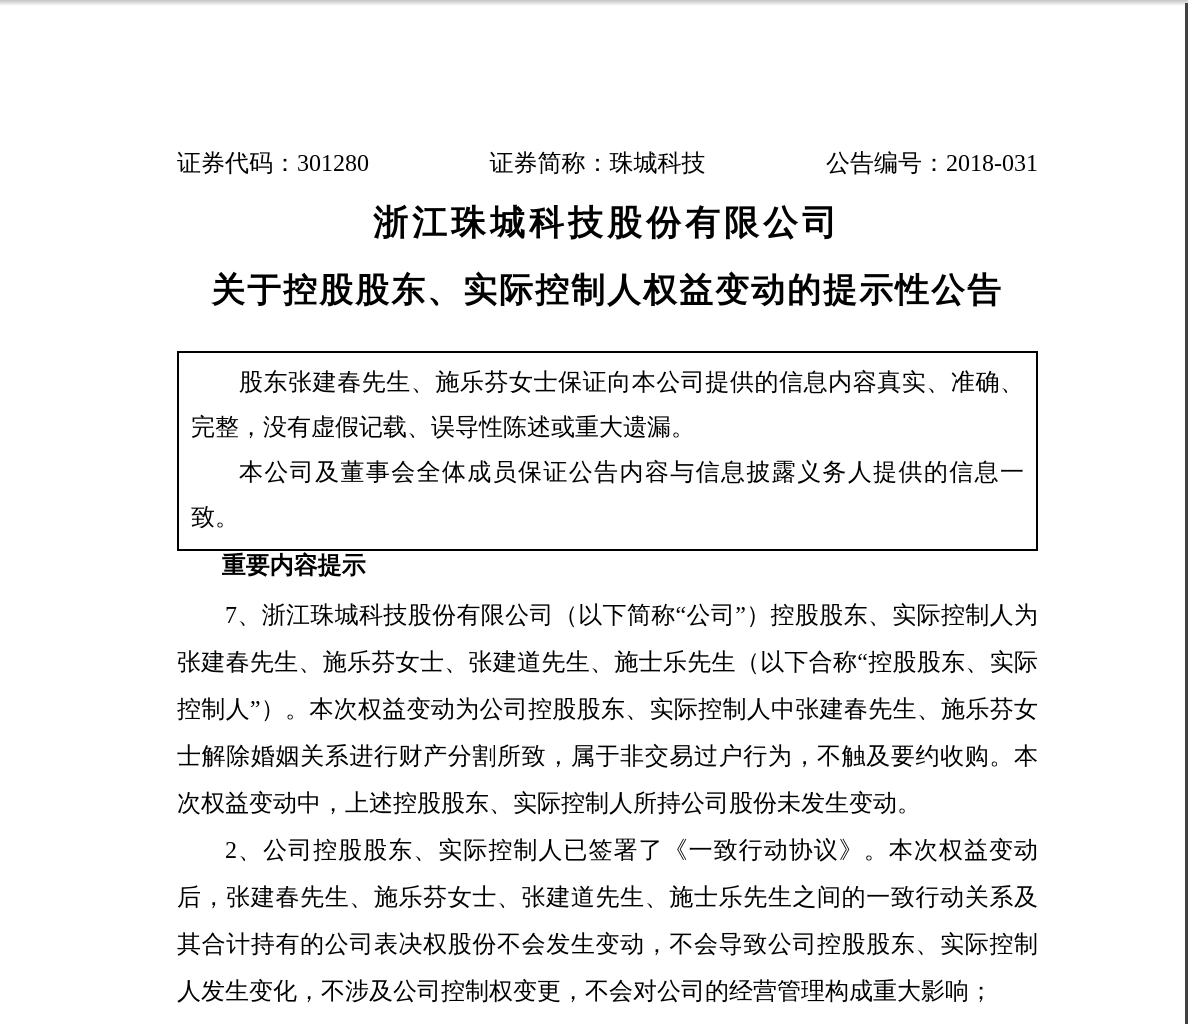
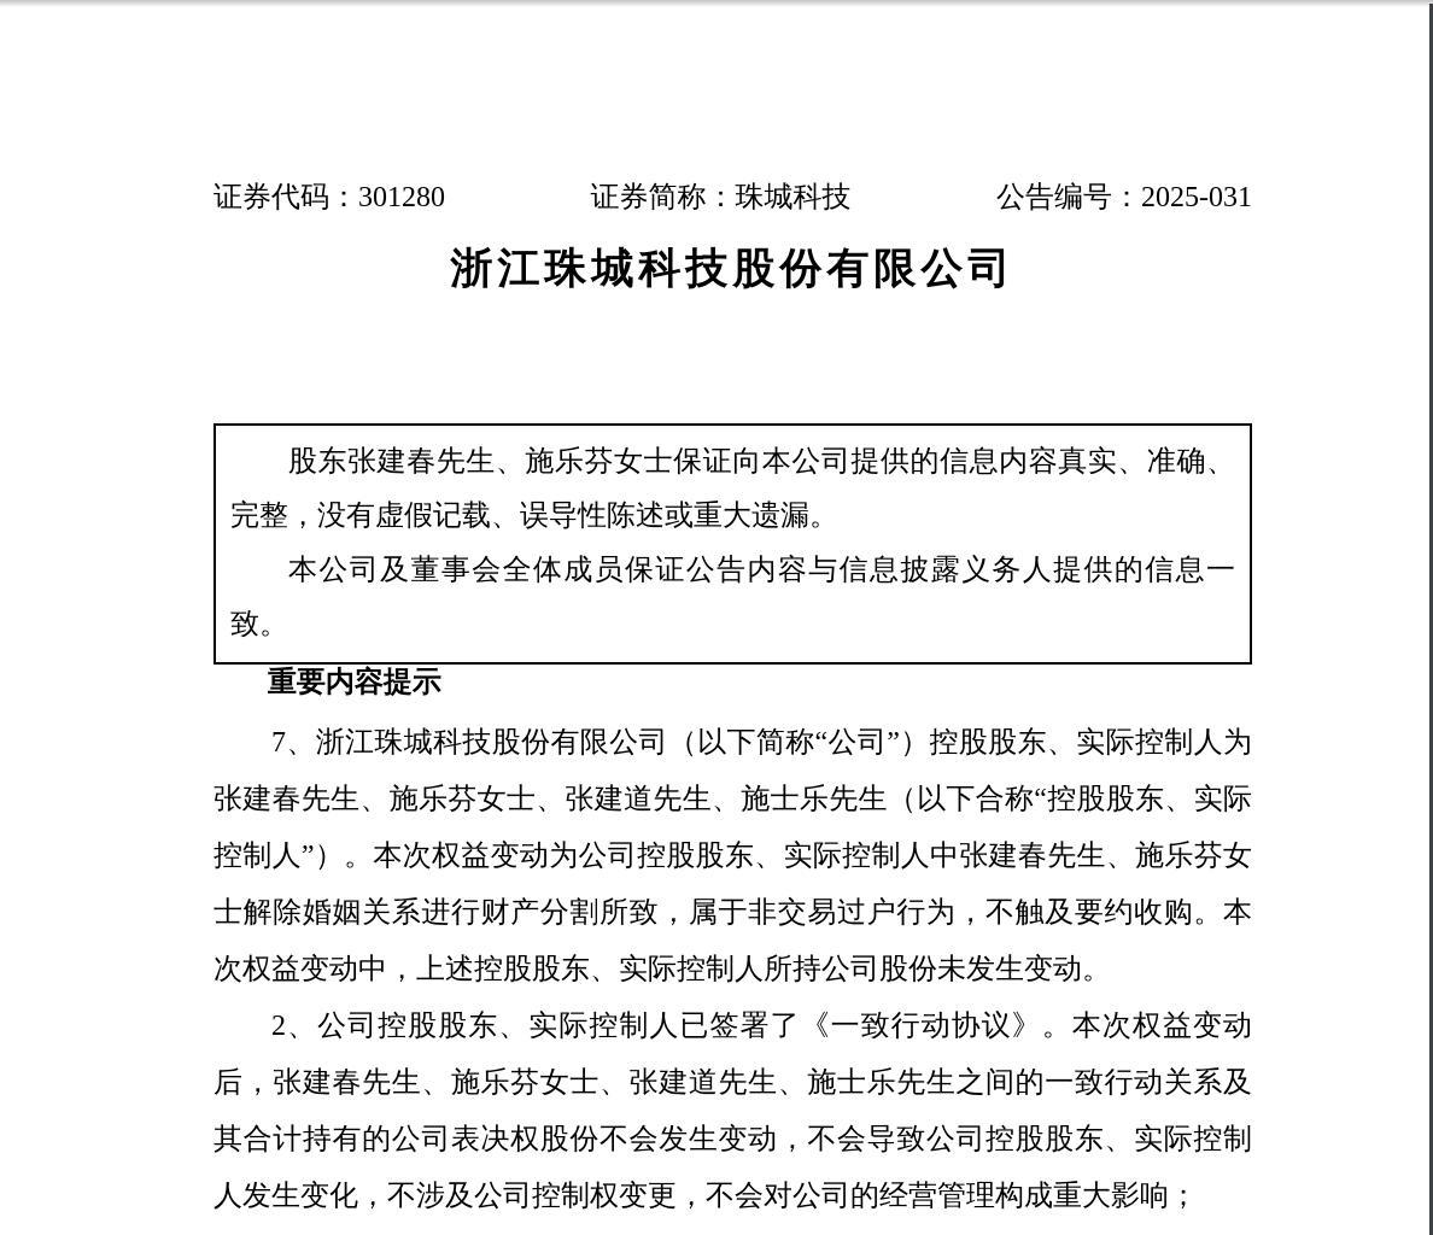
  证券代码：301280
  证券简称：珠城科技
- 公告编号：2018-031
+ 公告编号：2025-031
  浙江珠城科技股份有限公司
- 关于控股股东、实际控制人权益变动的提示性公告
  股东张建春先生、施乐芬女士保证向本公司提供的信息内容真实、准确、完整，没有虚假记载、误导性陈述或重大遗漏。
  本公司及董事会全体成员保证公告内容与信息披露义务人提供的信息一致。
  重要内容提示
  7、浙江珠城科技股份有限公司（以下简称“公司”）控股股东、实际控制人为张建春先生、施乐芬女士、张建道先生、施士乐先生（以下合称“控股股东、实际控制人”）。本次权益变动为公司控股股东、实际控制人中张建春先生、施乐芬女士解除婚姻关系进行财产分割所致，属于非交易过户行为，不触及要约收购。本次权益变动中，上述控股股东、实际控制人所持公司股份未发生变动。
  2、公司控股股东、实际控制人已签署了《一致行动协议》。本次权益变动后，张建春先生、施乐芬女士、张建道先生、施士乐先生之间的一致行动关系及其合计持有的公司表决权股份不会发生变动，不会导致公司控股股东、实际控制人发生变化，不涉及公司控制权变更，不会对公司的经营管理构成重大影响；
